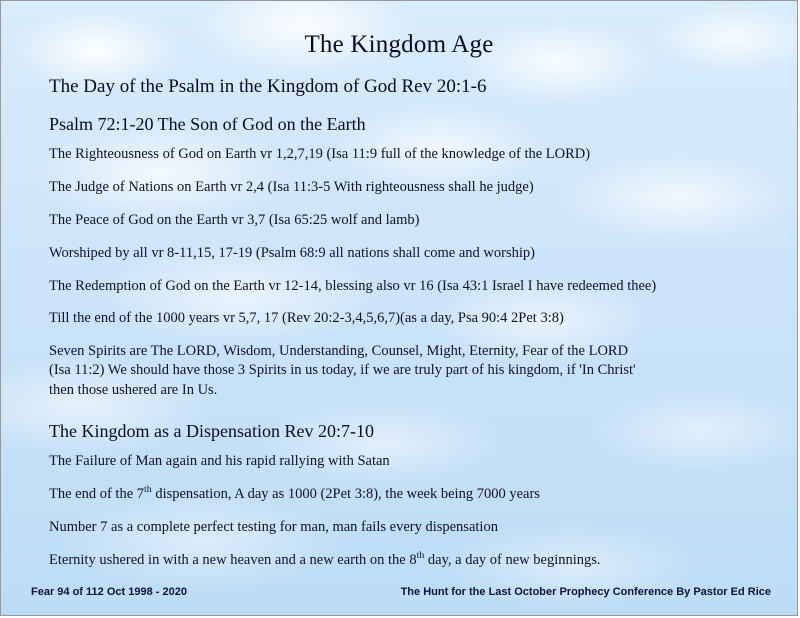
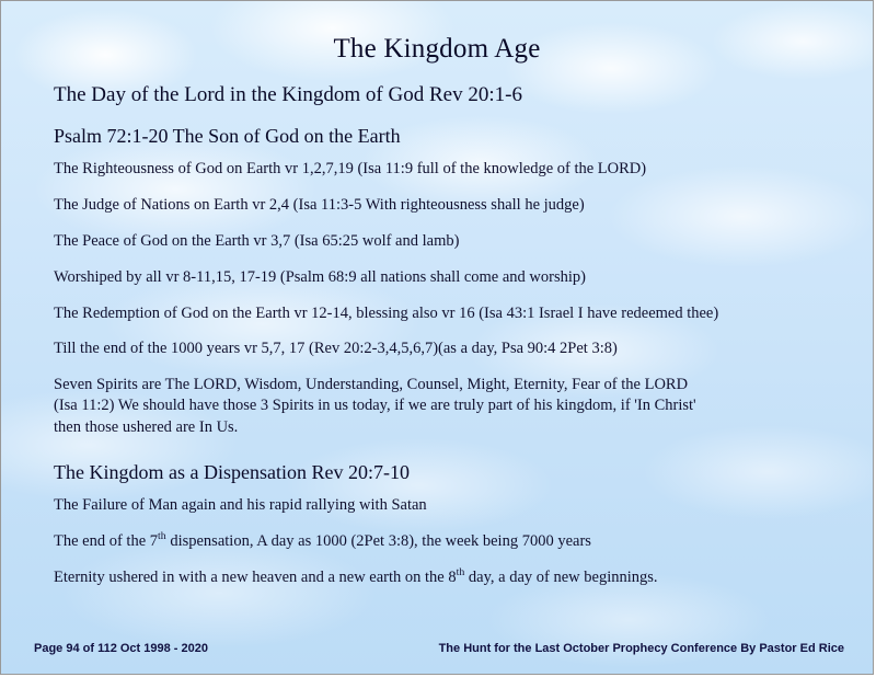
  The Kingdom Age
- The Day of the Psalm in the Kingdom of God Rev 20:1-6
+ The Day of the Lord in the Kingdom of God Rev 20:1-6
  Psalm 72:1-20 The Son of God on the Earth
  The Righteousness of God on Earth vr 1,2,7,19 (Isa 11:9 full of the knowledge of the LORD)
  The Judge of Nations on Earth vr 2,4 (Isa 11:3-5 With righteousness shall he judge)
  The Peace of God on the Earth vr 3,7 (Isa 65:25 wolf and lamb)
  Worshiped by all vr 8-11,15, 17-19 (Psalm 68:9 all nations shall come and worship)
  The Redemption of God on the Earth vr 12-14, blessing also vr 16 (Isa 43:1 Israel I have redeemed thee)
  Till the end of the 1000 years vr 5,7, 17 (Rev 20:2-3,4,5,6,7)(as a day, Psa 90:4 2Pet 3:8)
  Seven Spirits are The LORD, Wisdom, Understanding, Counsel, Might, Eternity, Fear of the LORD
  (Isa 11:2) We should have those 3 Spirits in us today, if we are truly part of his kingdom, if 'In Christ'
  then those ushered are In Us.
  The Kingdom as a Dispensation Rev 20:7-10
  The Failure of Man again and his rapid rallying with Satan
  The end of the 7th dispensation, A day as 1000 (2Pet 3:8), the week being 7000 years
- Number 7 as a complete perfect testing for man, man fails every dispensation
  Eternity ushered in with a new heaven and a new earth on the 8th day, a day of new beginnings.
- Fear 94 of 112 Oct 1998 - 2020
+ Page 94 of 112 Oct 1998 - 2020
  The Hunt for the Last October Prophecy Conference By Pastor Ed Rice
